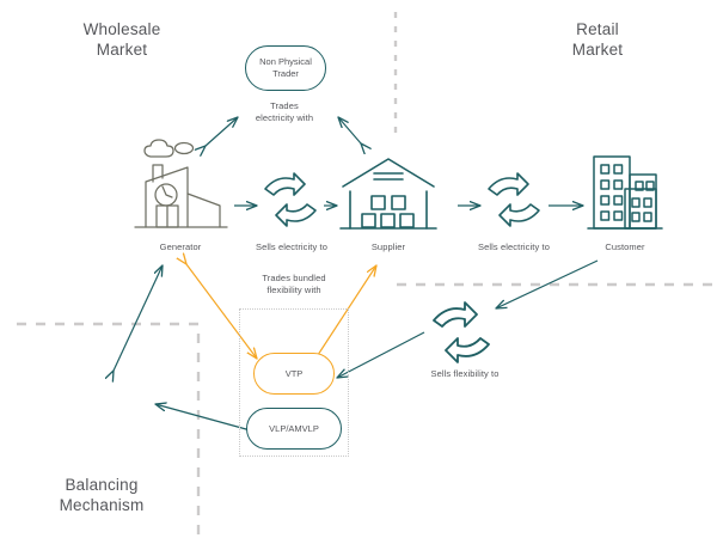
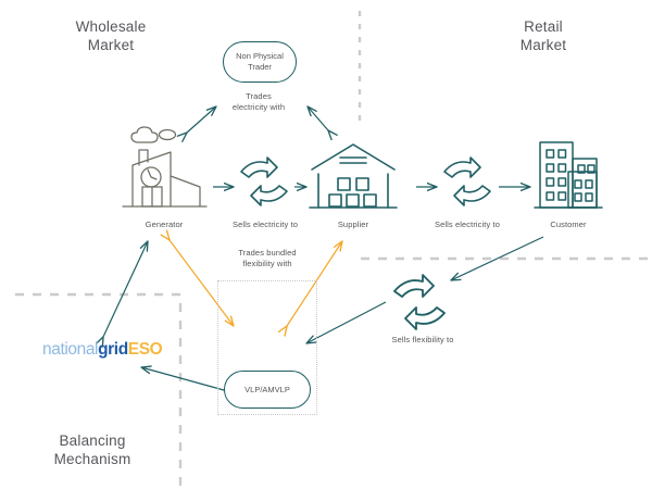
  Wholesale
  Market
  Retail
  Market
  Balancing
  Mechanism
  Non Physical
  Trader
  Trades
  electricity with
  Generator
  Supplier
  Customer
  Sells electricity to
  Sells electricity to
  Trades bundled
  flexibility with
  Sells flexibility to
- VTP
  VLP/AMVLP
+ nationalgridESO
